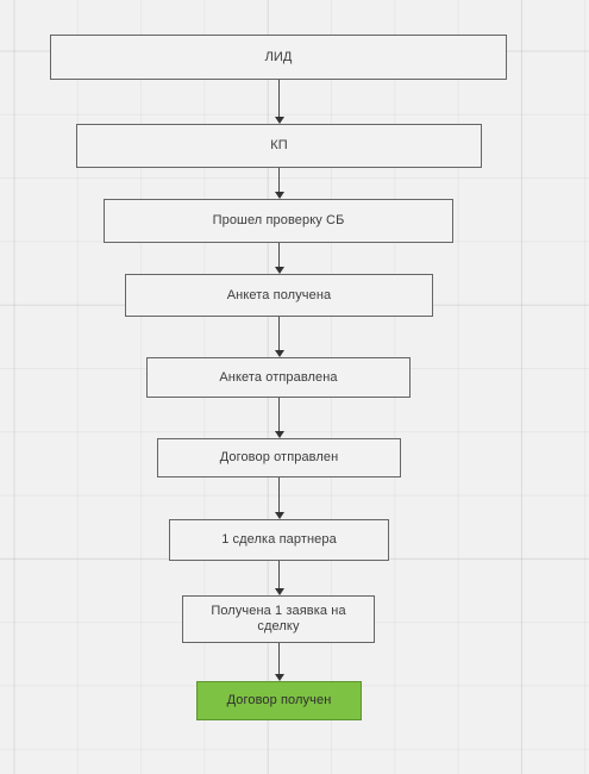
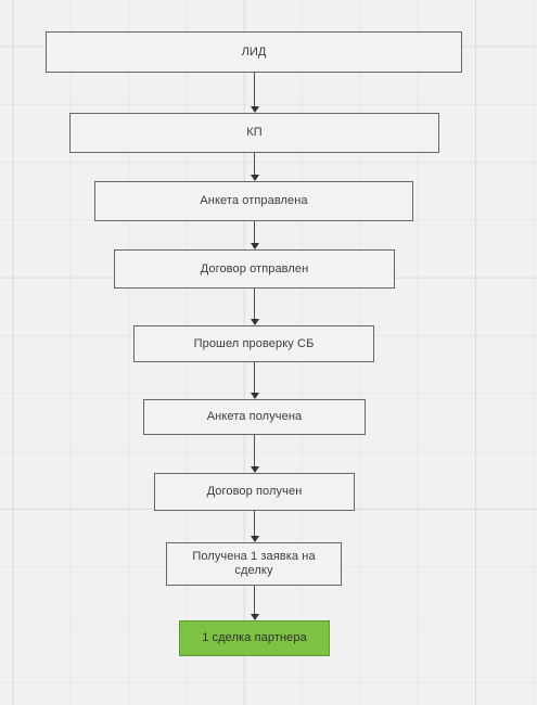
  ЛИД
  КП
- Прошел проверку СБ
+ Анкета отправлена
- Анкета получена
+ Договор отправлен
- Анкета отправлена
+ Прошел проверку СБ
- Договор отправлен
+ Анкета получена
- 1 сделка партнера
+ Договор получен
  Получена 1 заявка на
  сделку
- Договор получен
+ 1 сделка партнера
